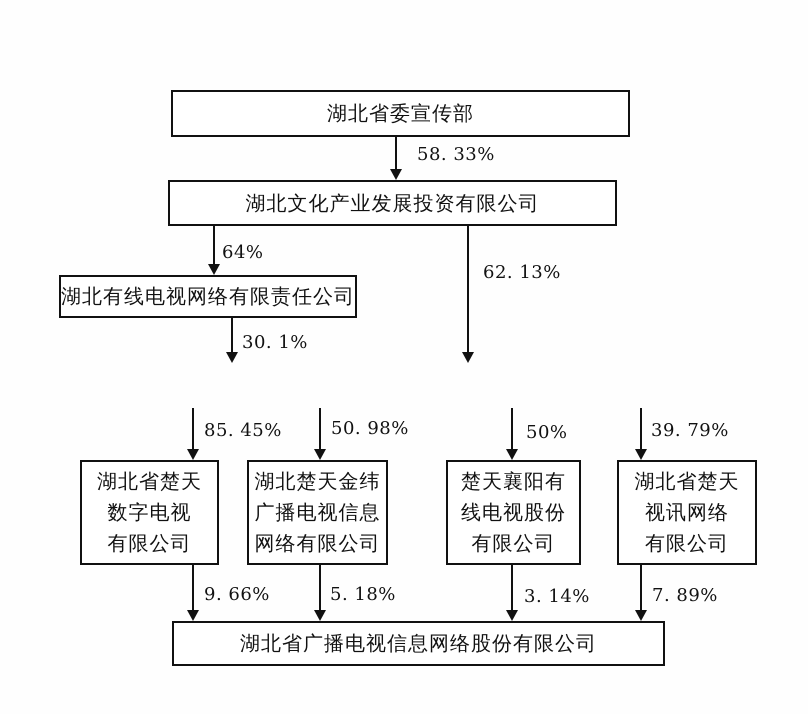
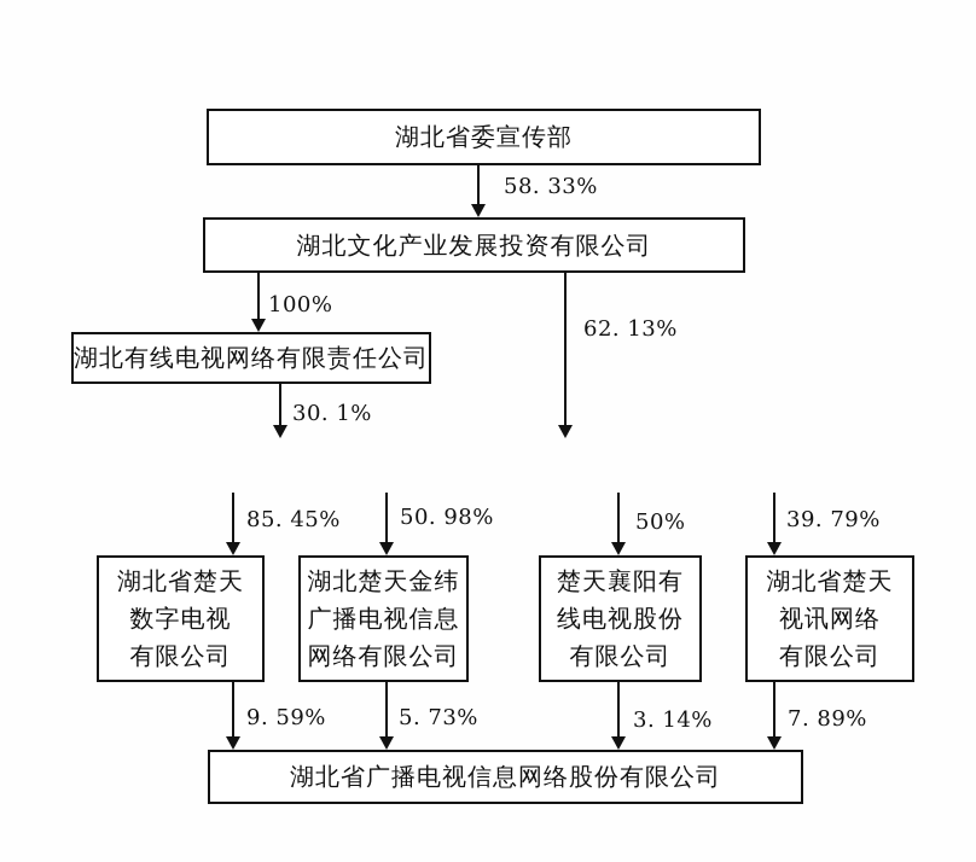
  湖北省委宣传部
  58. 33%
  湖北文化产业发展投资有限公司
- 64%
+ 100%
  62. 13%
  湖北有线电视网络有限责任公司
  30. 1%
  85. 45%
  50. 98%
  50%
  39. 79%
  湖北省楚天
  数字电视
  有限公司
  湖北楚天金纬
  广播电视信息
  网络有限公司
  楚天襄阳有
  线电视股份
  有限公司
  湖北省楚天
  视讯网络
  有限公司
- 9. 66%
+ 9. 59%
- 5. 18%
+ 5. 73%
  3. 14%
  7. 89%
  湖北省广播电视信息网络股份有限公司
